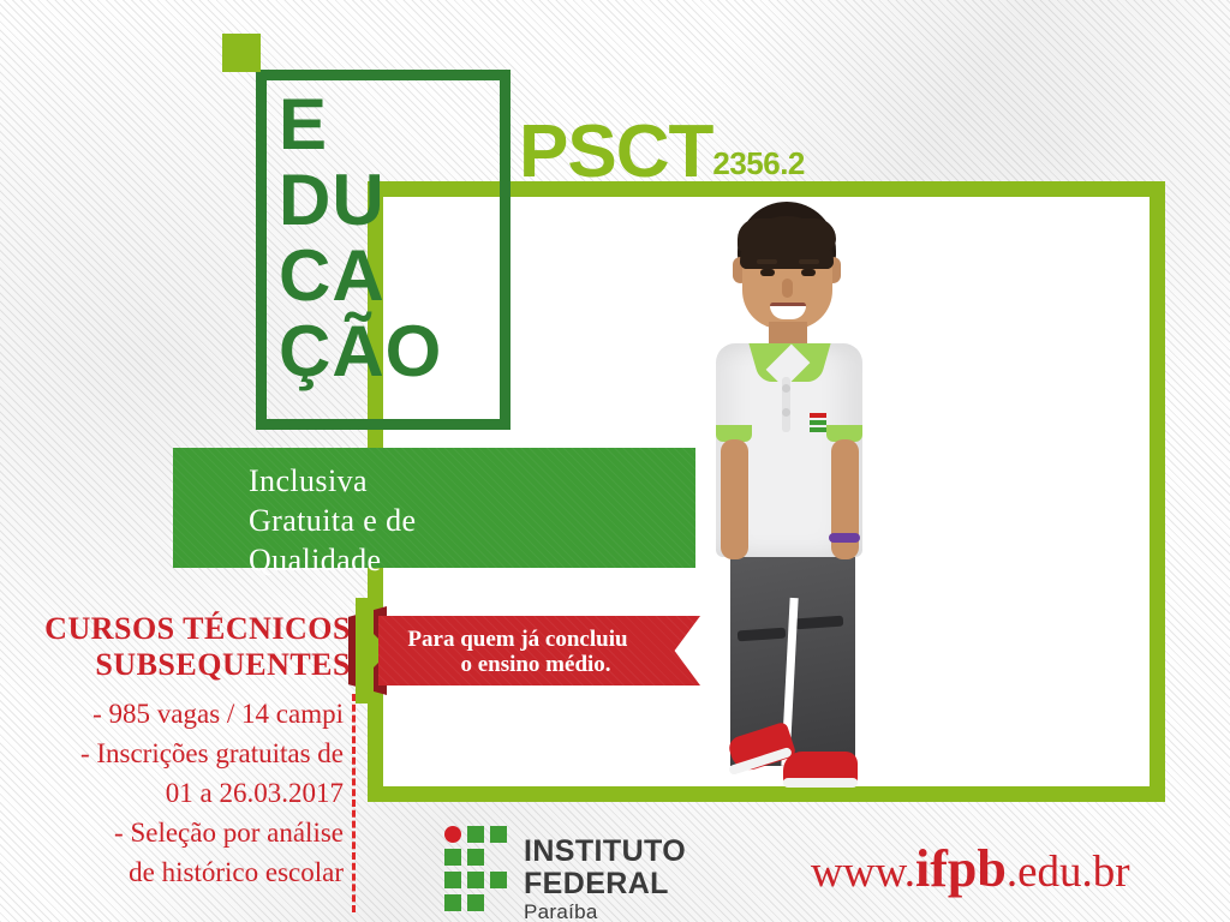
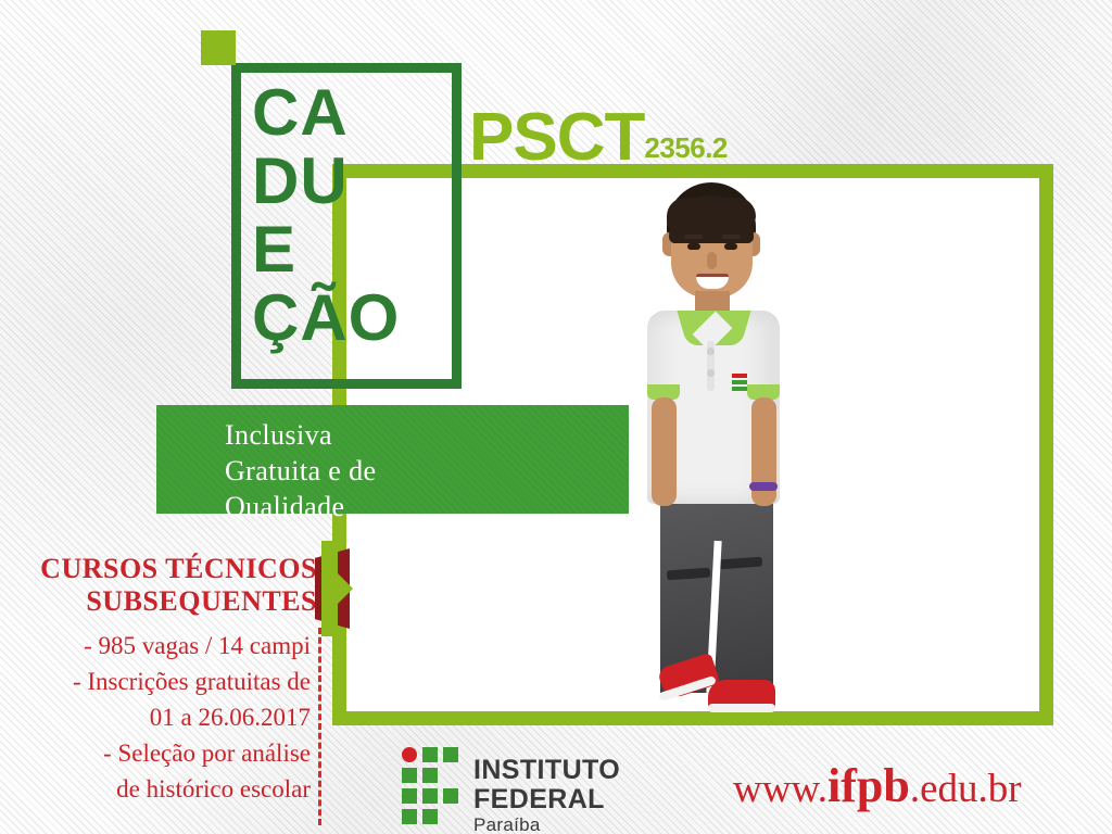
- E
+ CA
  DU
- CA
+ E
  ÇÃO
  PSCT2356.2
  Inclusiva
  Gratuita e de
  Qualidade
  CURSOS TÉCNICOS
  SUBSEQUENTES
- Para quem já concluiu
- o ensino médio.
  - 985 vagas / 14 campi
  - Inscrições gratuitas de
- 01 a 26.03.2017
+ 01 a 26.06.2017
  - Seleção por análise
  de histórico escolar
  INSTITUTO FEDERAL
  Paraíba
  www.ifpb.edu.br
